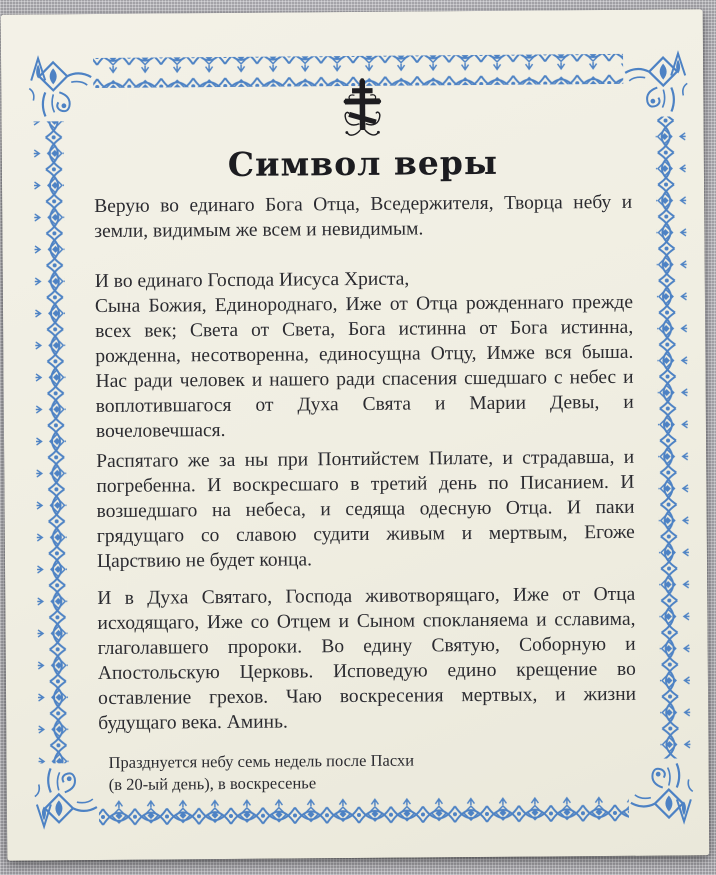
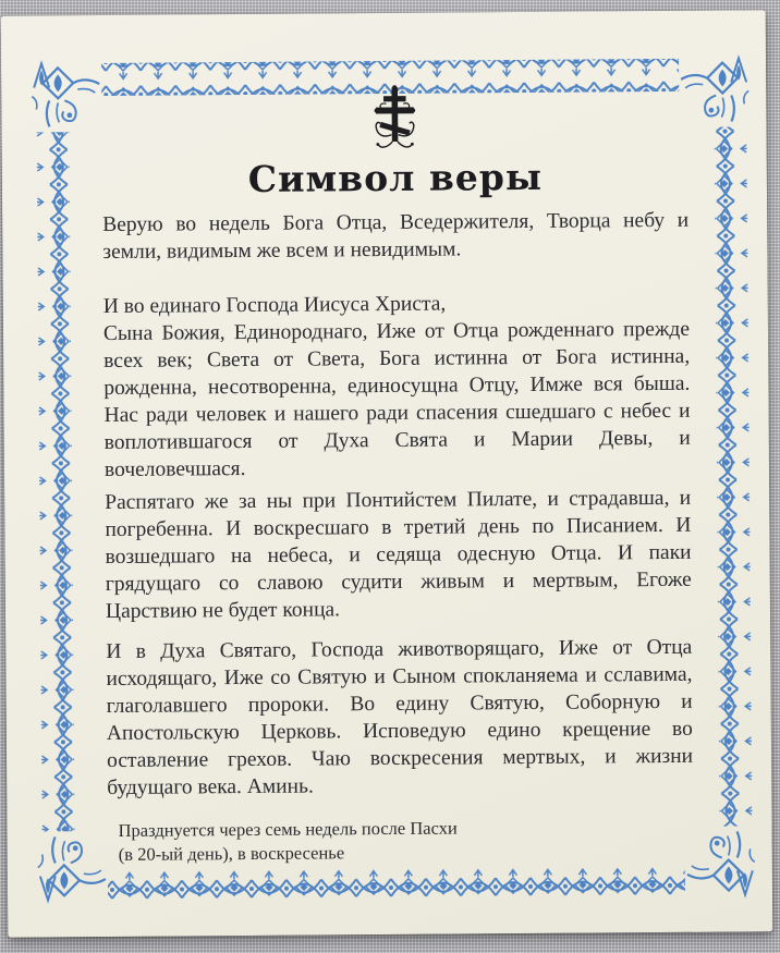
  Символ веры
- Верую во единаго Бога Отца, Вседержителя, Творца небу и земли, видимым же всем и невидимым.
+ Верую во недель Бога Отца, Вседержителя, Творца небу и земли, видимым же всем и невидимым.
  И во единаго Господа Иисуса Христа,
  Сына Божия, Единороднаго, Иже от Отца рожденнаго прежде всех век; Света от Света, Бога истинна от Бога истинна, рожденна, несотворенна, единосущна Отцу, Имже вся быша. Нас ради человек и нашего ради спасения сшедшаго с небес и воплотившагося от Духа Свята и Марии Девы, и вочеловечшася.
  Распятаго же за ны при Понтийстем Пилате, и страдавша, и погребенна. И воскресшаго в третий день по Писанием. И возшедшаго на небеса, и седяща одесную Отца. И паки грядущаго со славою судити живым и мертвым, Егоже Царствию не будет конца.
- И в Духа Святаго, Господа животворящаго, Иже от Отца исходящаго, Иже со Отцем и Сыном спокланяема и сславима, глаголавшего пророки. Во едину Святую, Соборную и Апостольскую Церковь. Исповедую едино крещение во оставление грехов. Чаю воскресения мертвых, и жизни будущаго века. Аминь.
+ И в Духа Святаго, Господа животворящаго, Иже от Отца исходящаго, Иже со Святую и Сыном спокланяема и сславима, глаголавшего пророки. Во едину Святую, Соборную и Апостольскую Церковь. Исповедую едино крещение во оставление грехов. Чаю воскресения мертвых, и жизни будущаго века. Аминь.
- Празднуется небу семь недель после Пасхи
+ Празднуется через семь недель после Пасхи
  (в 20-ый день), в воскресенье
